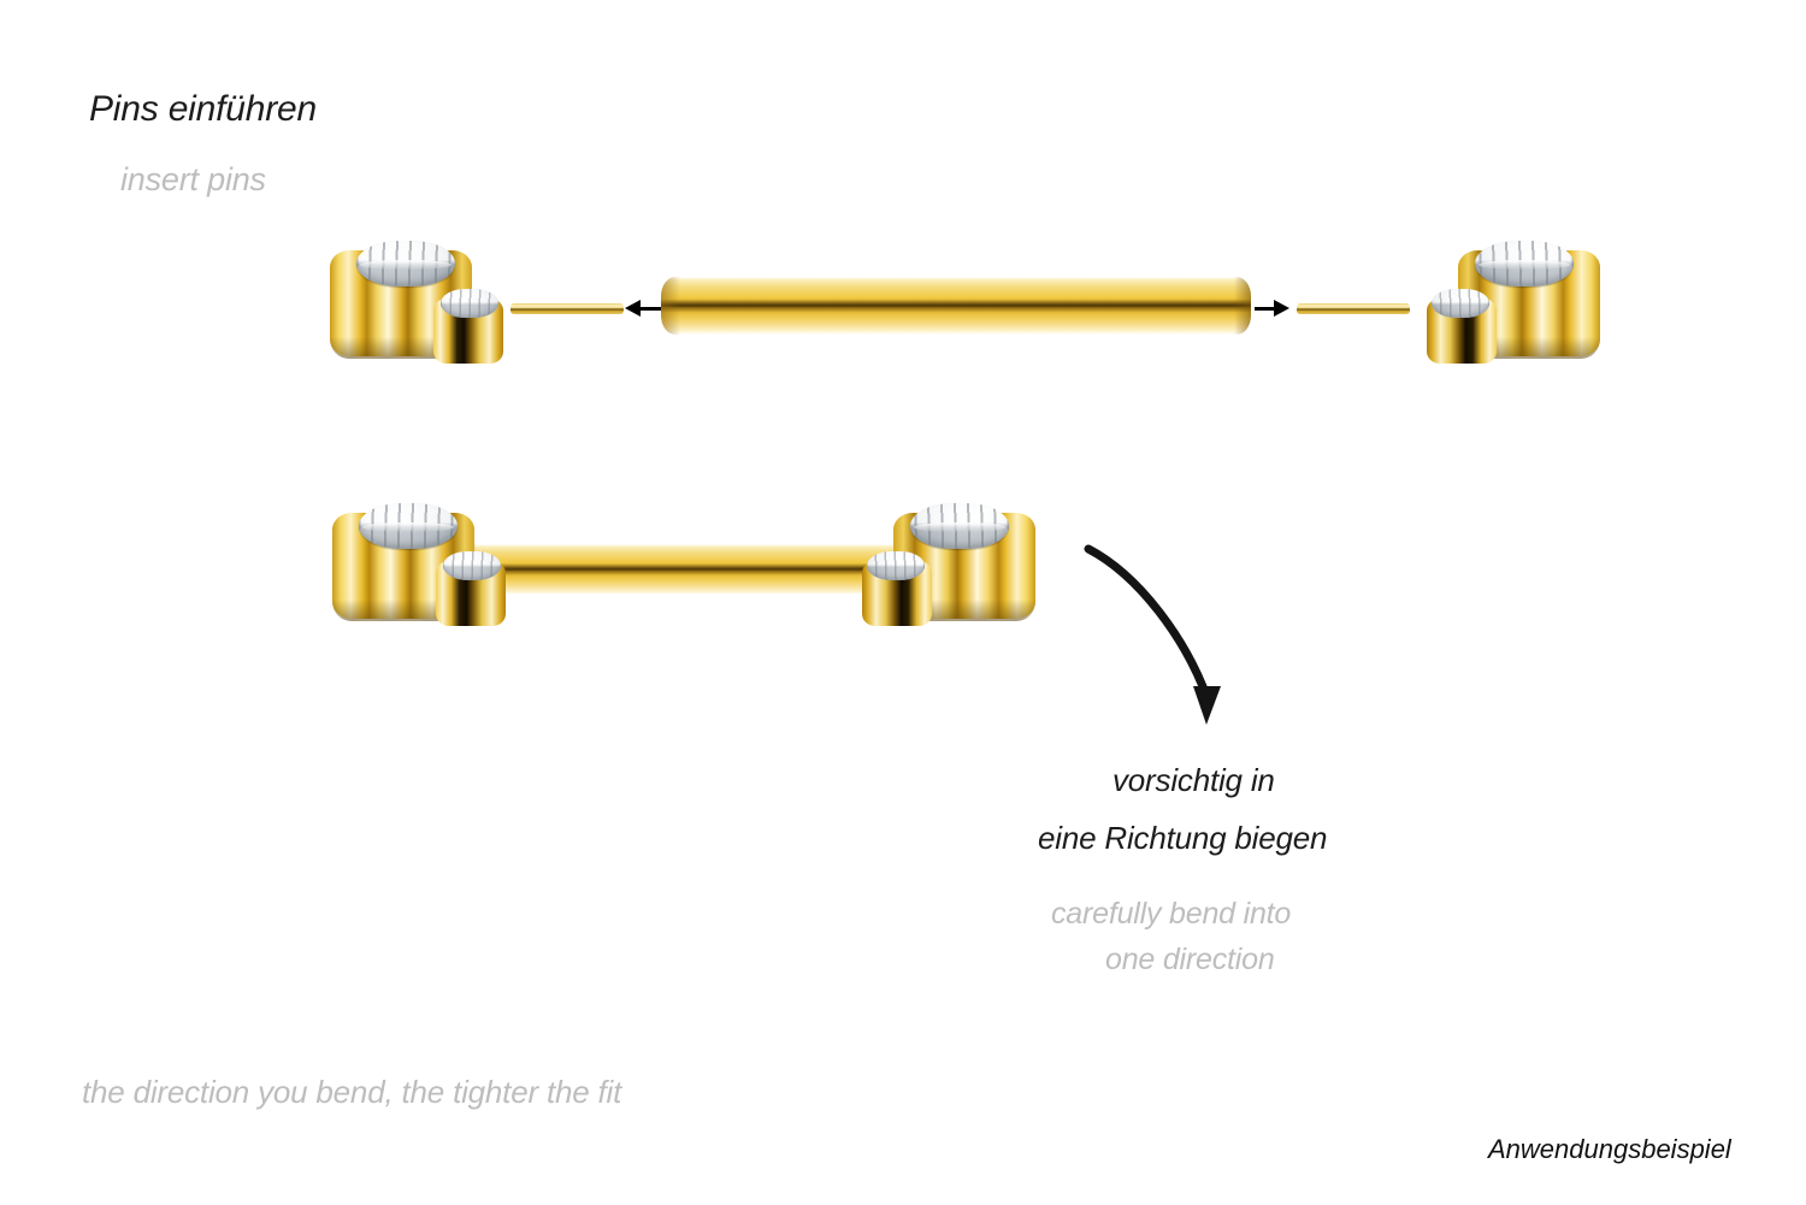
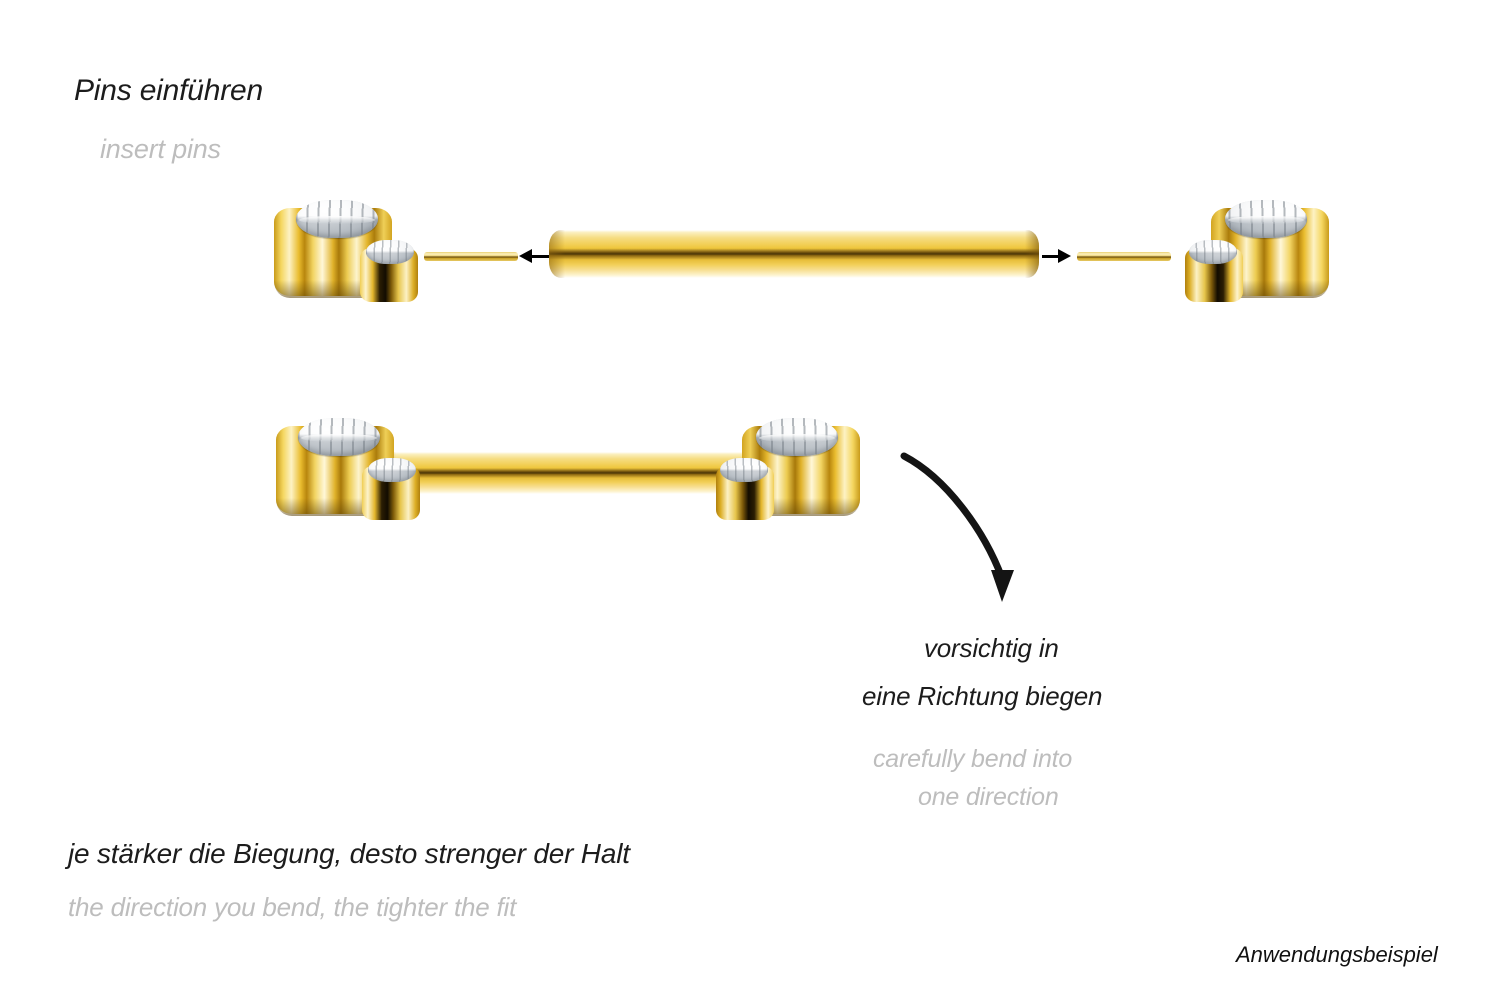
  Pins einführen
  insert pins
  vorsichtig in
  eine Richtung biegen
  carefully bend into
  one direction
+ je stärker die Biegung, desto strenger der Halt
  the direction you bend, the tighter the fit
  Anwendungsbeispiel
